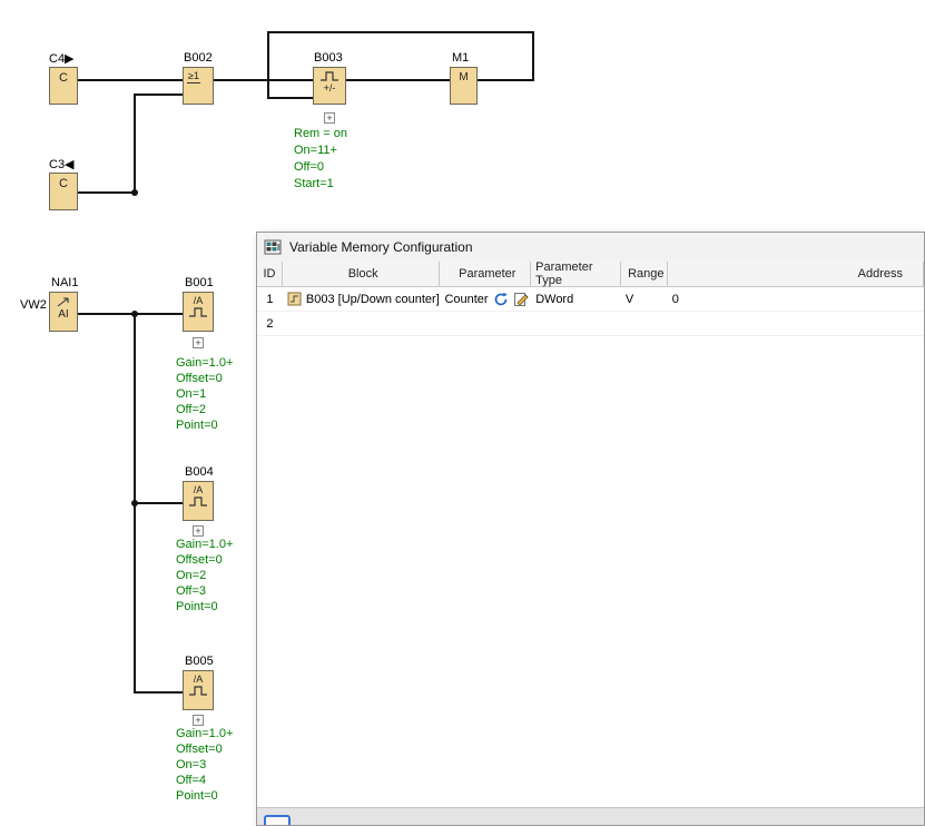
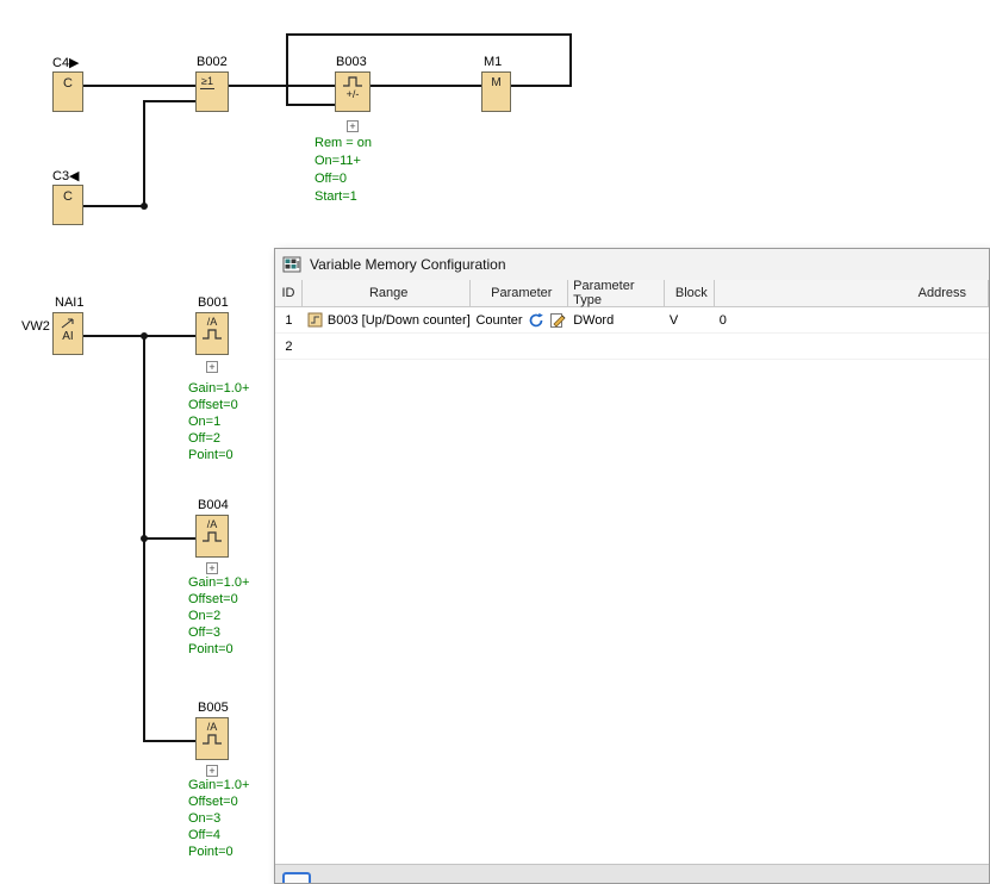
  C4▶
  C
  B002
  ≥1
  B003
  +/-
  M1
  M
  C3◀
  C
  NAI1
  VW2
  AI
  B001
  /A
  B004
  /A
  B005
  /A
  +
  +
  +
  +
  Rem = on
  On=11+
  Off=0
  Start=1
  Gain=1.0+
  Offset=0
  On=1
  Off=2
  Point=0
  Gain=1.0+
  Offset=0
  On=2
  Off=3
  Point=0
  Gain=1.0+
  Offset=0
  On=3
  Off=4
  Point=0
  Variable Memory Configuration
  ID
- Block
+ Range
  Parameter
  Parameter Type
- Range
+ Block
  Address
  1
  B003 [Up/Down counter]
  Counter
  DWord
  V
  0
  2
